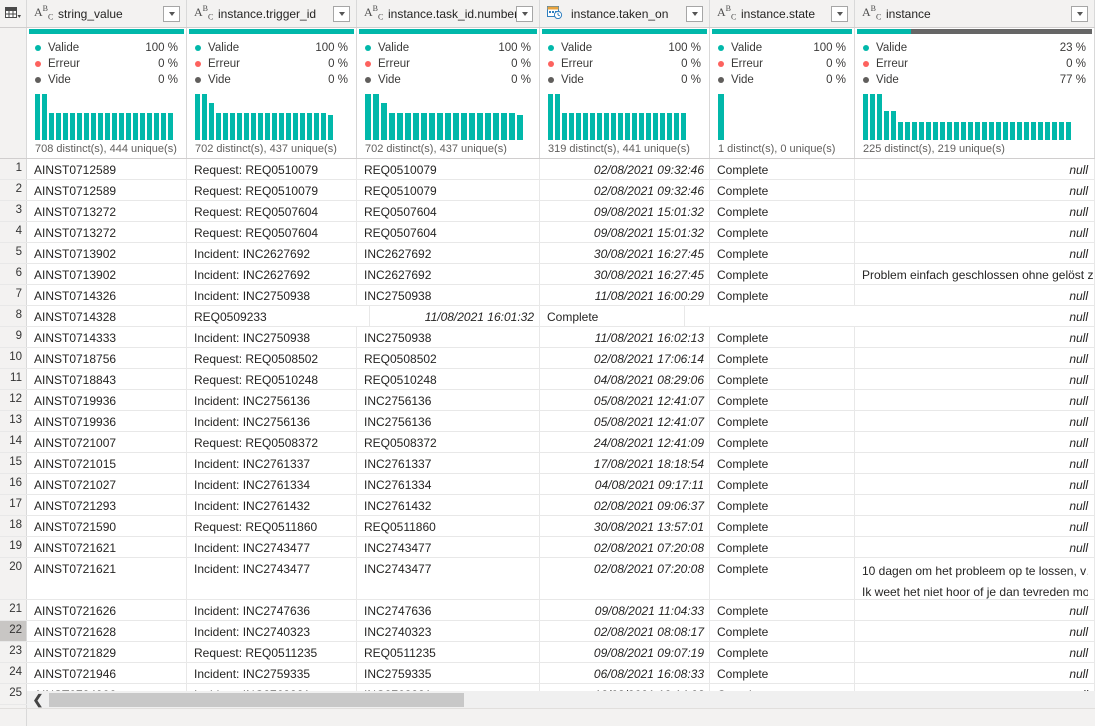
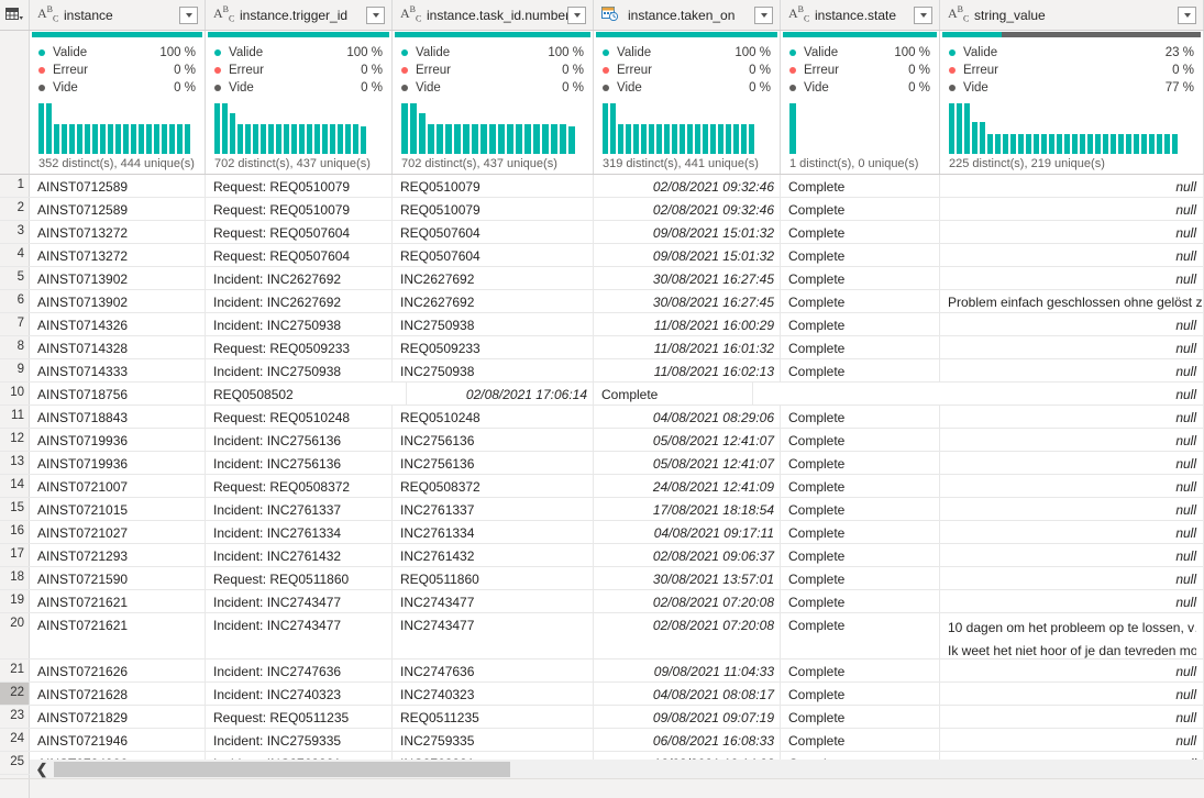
  ABC
- string_value
+ instance
  ABC
  instance.trigger_id
  ABC
  instance.task_id.numbe
  instance.taken_on
  ABC
  instance.state
  ABC
- instance
+ string_value
  Valide
  100 %
  Erreur
  0 %
  Vide
  0 %
- 708 distinct(s), 444 unique(s)
+ 352 distinct(s), 444 unique(s)
  Valide
  100 %
  Erreur
  0 %
  Vide
  0 %
  702 distinct(s), 437 unique(s)
  Valide
  100 %
  Erreur
  0 %
  Vide
  0 %
  702 distinct(s), 437 unique(s)
  Valide
  100 %
  Erreur
  0 %
  Vide
  0 %
  319 distinct(s), 441 unique(s)
  Valide
  100 %
  Erreur
  0 %
  Vide
  0 %
  1 distinct(s), 0 unique(s)
  Valide
  23 %
  Erreur
  0 %
  Vide
  77 %
  225 distinct(s), 219 unique(s)
  1
  AINST0712589
  Request: REQ0510079
  REQ0510079
  02/08/2021 09:32:46
  Complete
  null
  2
  AINST0712589
  Request: REQ0510079
  REQ0510079
  02/08/2021 09:32:46
  Complete
  null
  3
  AINST0713272
  Request: REQ0507604
  REQ0507604
  09/08/2021 15:01:32
  Complete
  null
  4
  AINST0713272
  Request: REQ0507604
  REQ0507604
  09/08/2021 15:01:32
  Complete
  null
  5
  AINST0713902
  Incident: INC2627692
  INC2627692
  30/08/2021 16:27:45
  Complete
  null
  6
  AINST0713902
  Incident: INC2627692
  INC2627692
  30/08/2021 16:27:45
  Complete
  Problem einfach geschlossen ohne gelöst z
  7
  AINST0714326
  Incident: INC2750938
  INC2750938
  11/08/2021 16:00:29
  Complete
  null
  8
  AINST0714328
+ Request: REQ0509233
  REQ0509233
  11/08/2021 16:01:32
  Complete
  null
  9
  AINST0714333
  Incident: INC2750938
  INC2750938
  11/08/2021 16:02:13
  Complete
  null
  10
  AINST0718756
- Request: REQ0508502
  REQ0508502
  02/08/2021 17:06:14
  Complete
  null
  11
  AINST0718843
  Request: REQ0510248
  REQ0510248
  04/08/2021 08:29:06
  Complete
  null
  12
  AINST0719936
  Incident: INC2756136
  INC2756136
  05/08/2021 12:41:07
  Complete
  null
  13
  AINST0719936
  Incident: INC2756136
  INC2756136
  05/08/2021 12:41:07
  Complete
  null
  14
  AINST0721007
  Request: REQ0508372
  REQ0508372
  24/08/2021 12:41:09
  Complete
  null
  15
  AINST0721015
  Incident: INC2761337
  INC2761337
  17/08/2021 18:18:54
  Complete
  null
  16
  AINST0721027
  Incident: INC2761334
  INC2761334
  04/08/2021 09:17:11
  Complete
  null
  17
  AINST0721293
  Incident: INC2761432
  INC2761432
  02/08/2021 09:06:37
  Complete
  null
  18
  AINST0721590
  Request: REQ0511860
  REQ0511860
  30/08/2021 13:57:01
  Complete
  null
  19
  AINST0721621
  Incident: INC2743477
  INC2743477
  02/08/2021 07:20:08
  Complete
  null
  20
  AINST0721621
  Incident: INC2743477
  INC2743477
  02/08/2021 07:20:08
  Complete
  10 dagen om het probleem op te lossen, v
  Ik weet het niet hoor of je dan tevreden mo
  21
  AINST0721626
  Incident: INC2747636
  INC2747636
  09/08/2021 11:04:33
  Complete
  null
  22
  AINST0721628
  Incident: INC2740323
  INC2740323
- 02/08/2021 08:08:17
+ 04/08/2021 08:08:17
  Complete
  null
  23
  AINST0721829
  Request: REQ0511235
  REQ0511235
  09/08/2021 09:07:19
  Complete
  null
  24
  AINST0721946
  Incident: INC2759335
  INC2759335
  06/08/2021 16:08:33
  Complete
  null
  25
  ❮
